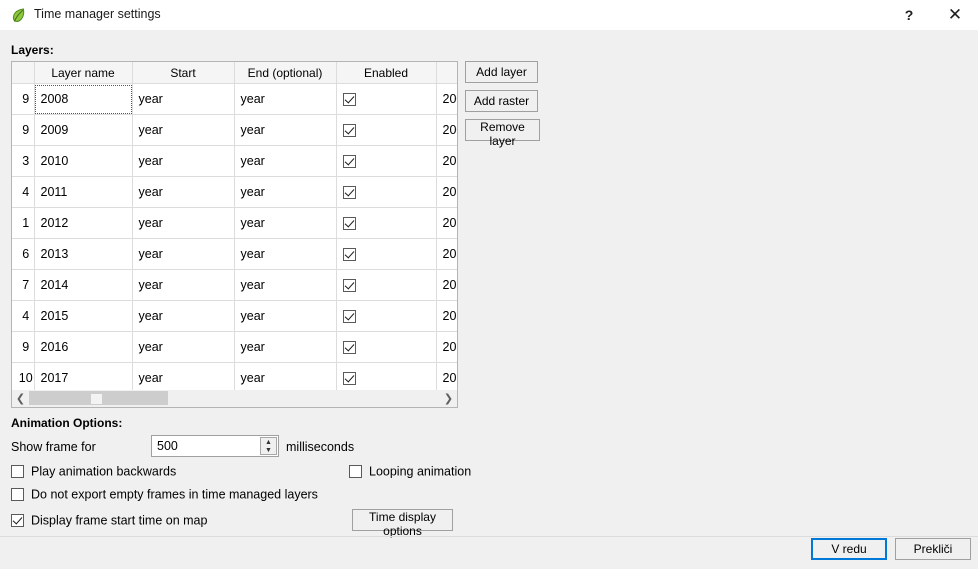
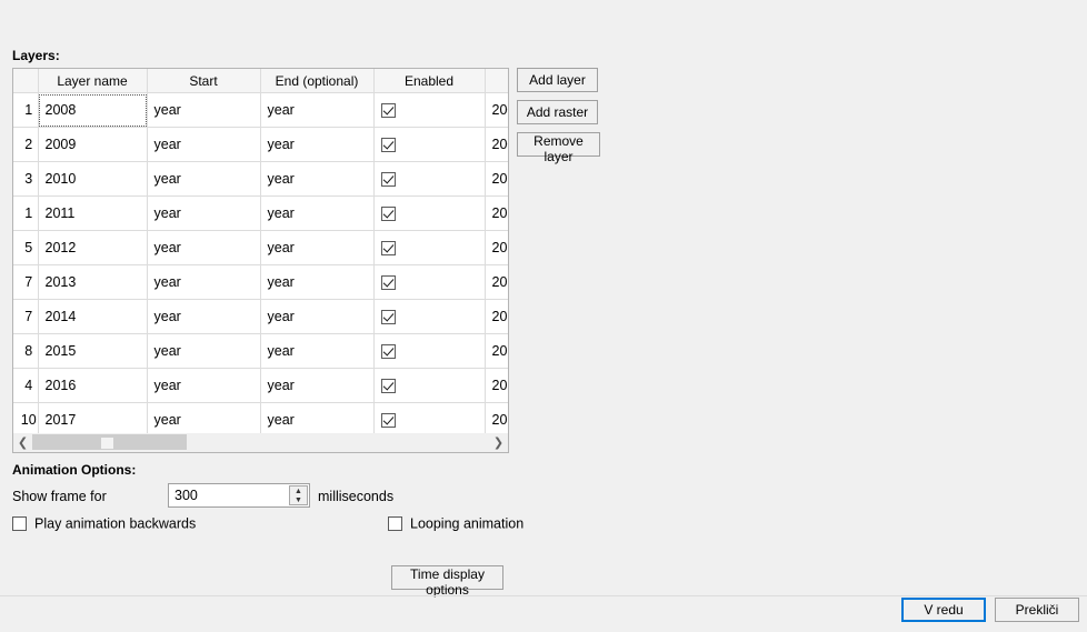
- Time manager settings
- ?
- ✕
  Layers:
  	Layer name	Start	End (optional)	Enabled
- 9	2008	year	year		20
+ 1	2008	year	year		20
- 9	2009	year	year		20
+ 2	2009	year	year		20
  3	2010	year	year		20
- 4	2011	year	year		20
+ 1	2011	year	year		20
- 1	2012	year	year		20
+ 5	2012	year	year		20
- 6	2013	year	year		20
+ 7	2013	year	year		20
  7	2014	year	year		20
- 4	2015	year	year		20
+ 8	2015	year	year		20
- 9	2016	year	year		20
+ 4	2016	year	year		20
  10	2017	year	year		20
  ❮
  ❯
  Add layer
  Add raster
  Remove layer
  Animation Options:
  Show frame for
- 500
+ 300
  milliseconds
  Play animation backwards
  Looping animation
- Do not export empty frames in time managed layers
- Display frame start time on map
  Time display options
  V redu
  Prekliči
